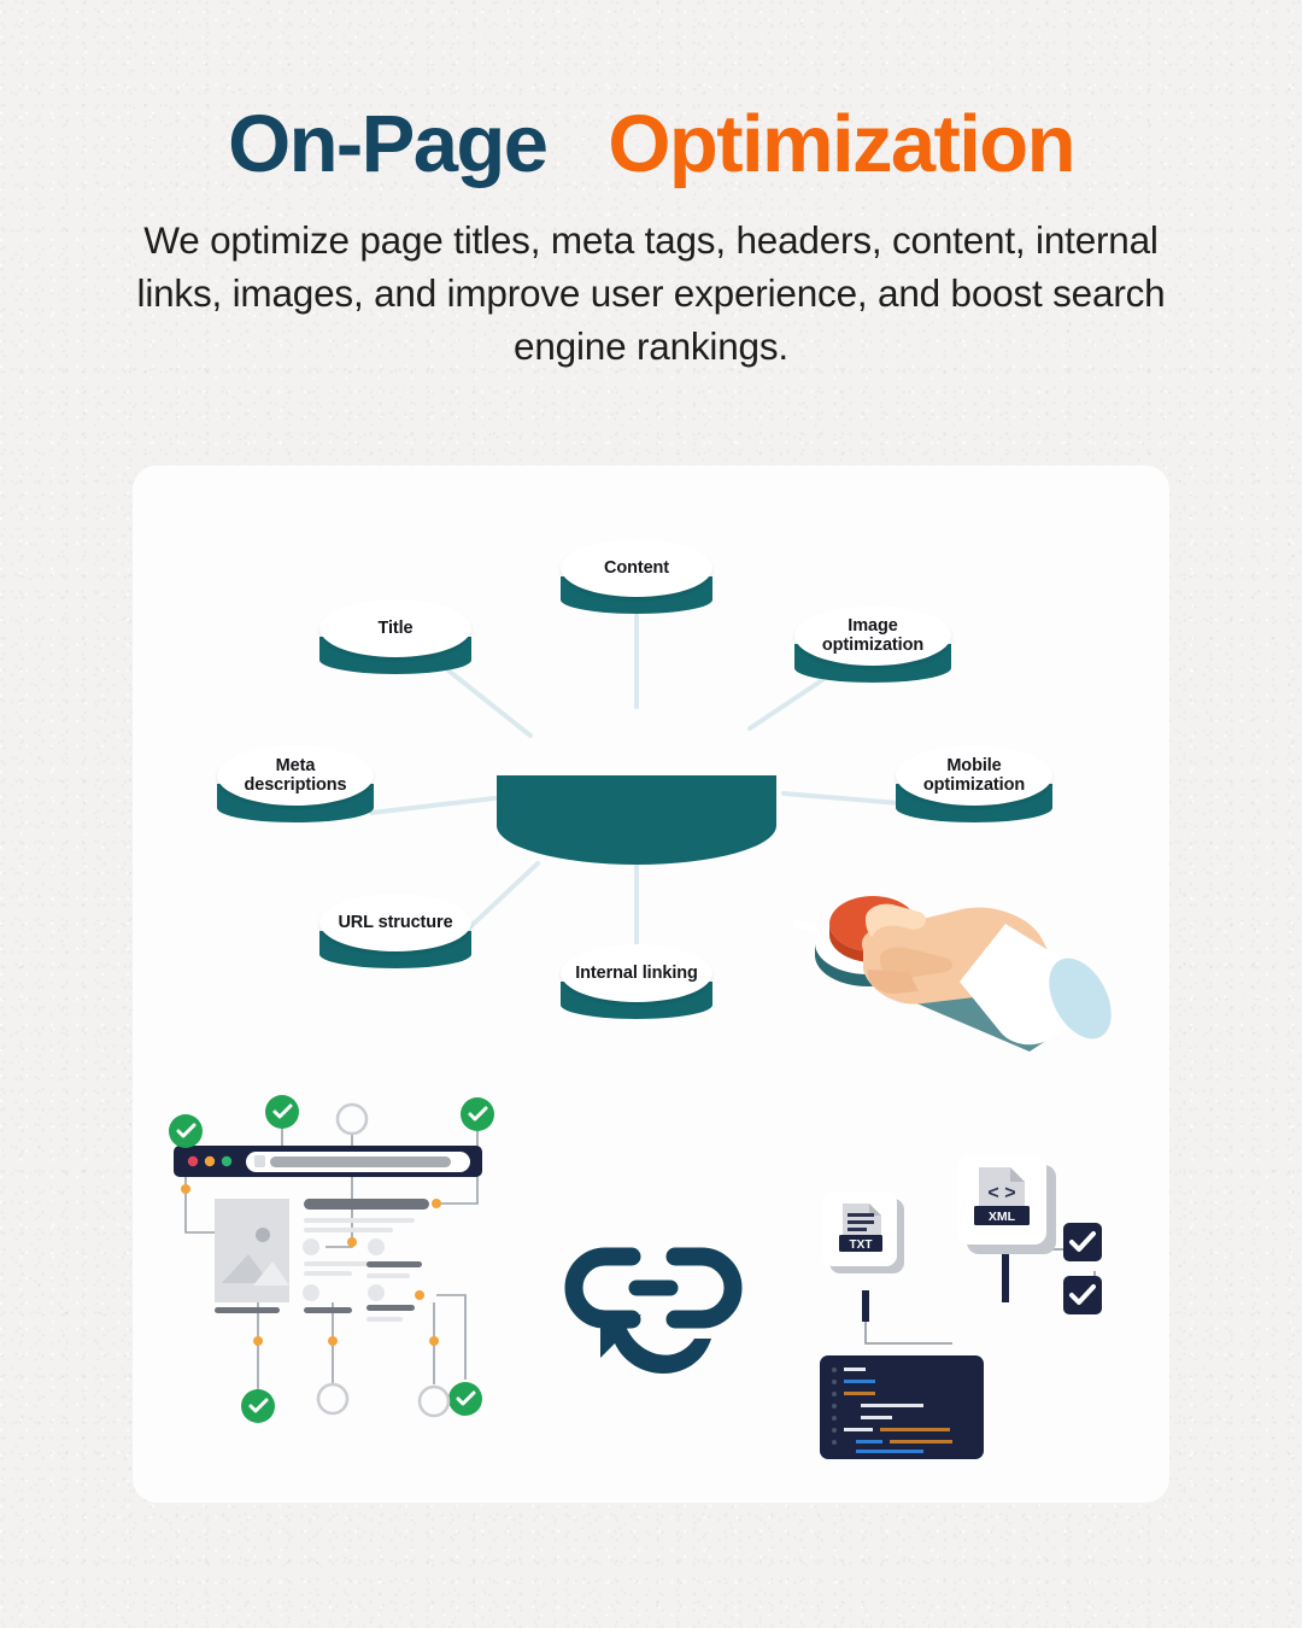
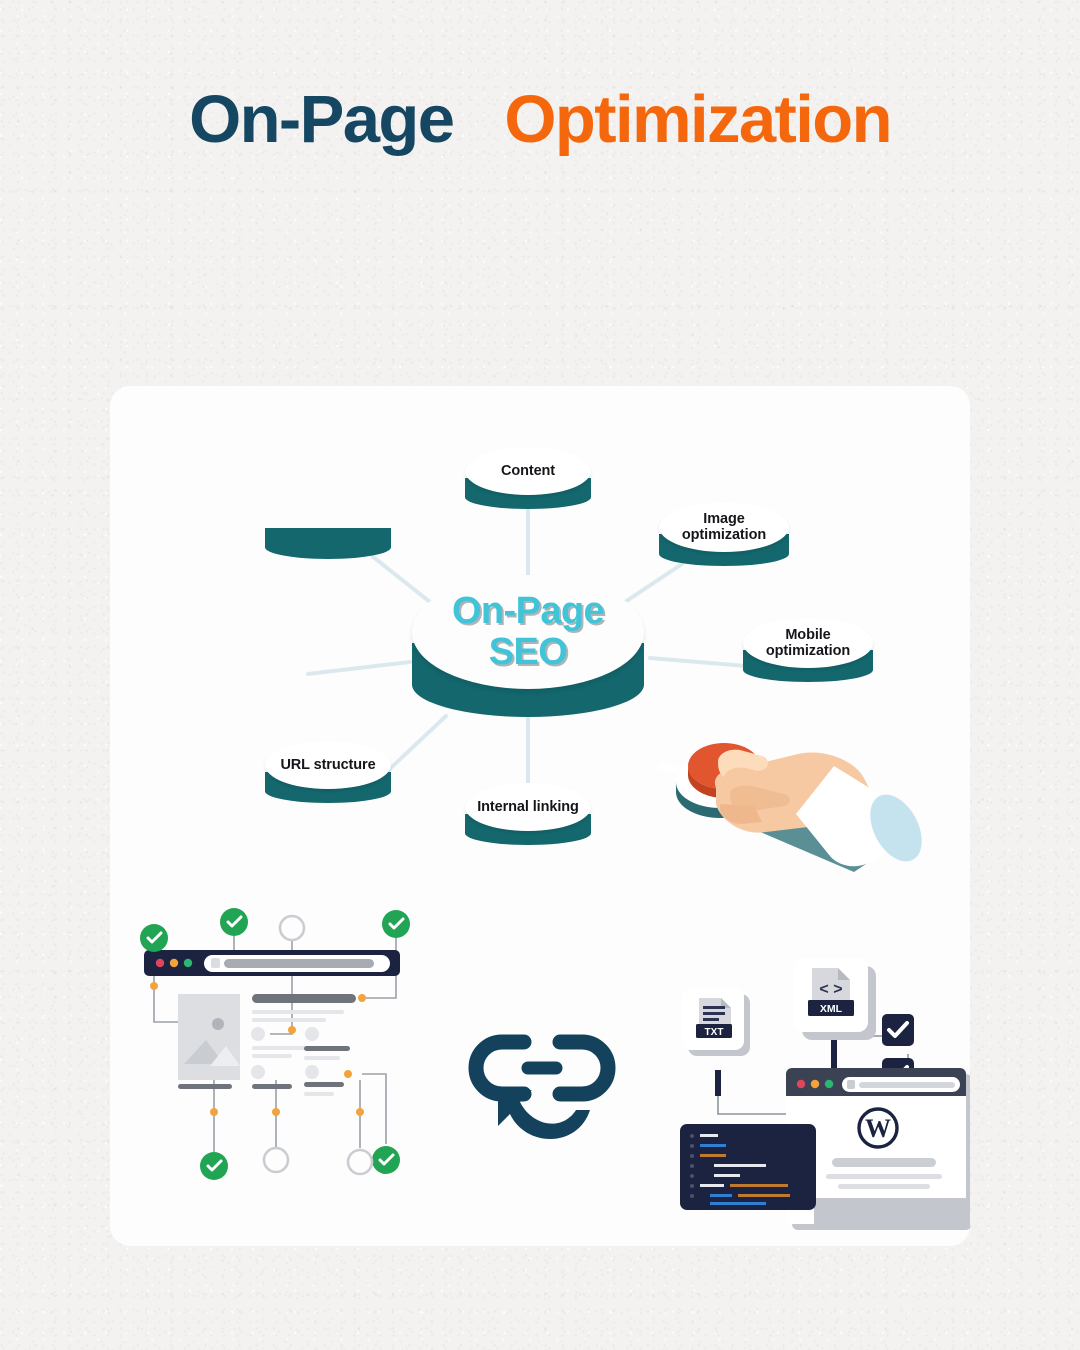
  On-Page Optimization
- We optimize page titles, meta tags, headers, content, internal links, images, and improve user experience, and boost search engine rankings.
  Content
- Title
  Image optimization
- Meta descriptions
  Mobile optimization
  URL structure
  Internal linking
+ On-Page
+ SEO
  TXT
  < >
  XML
+ W
